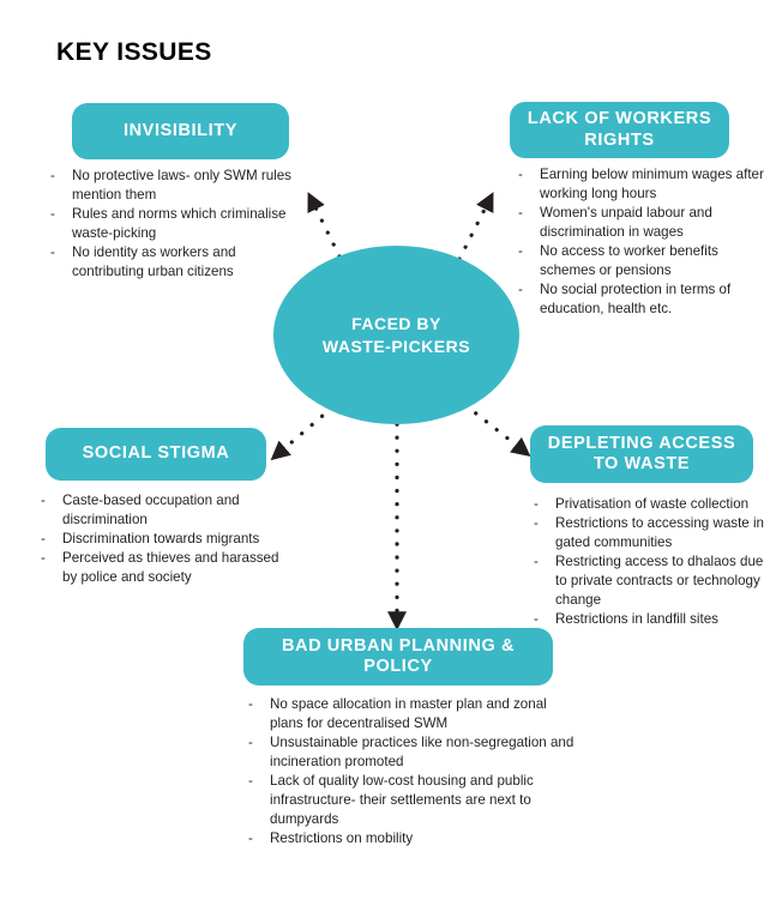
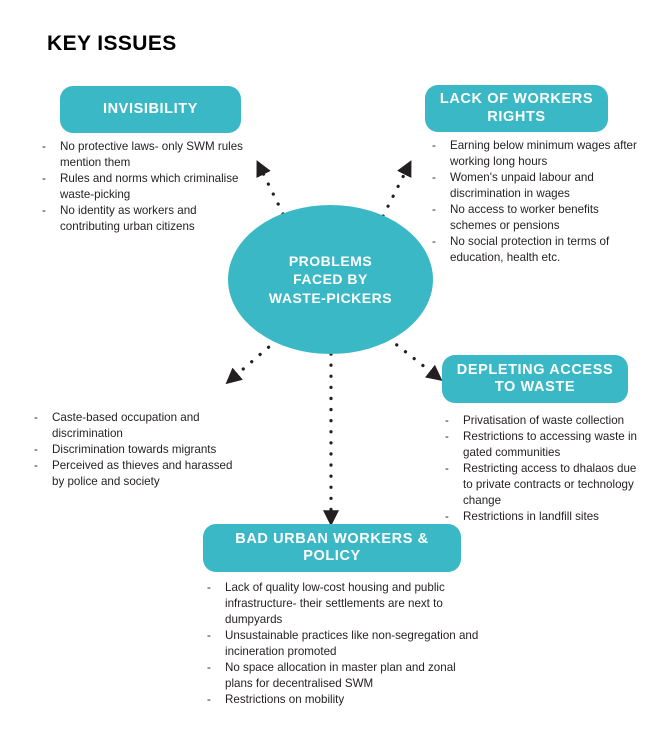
  KEY ISSUES
+ PROBLEMS
  FACED BY
  WASTE-PICKERS
  INVISIBILITY
  No protective laws- only SWM rules mention them
  Rules and norms which criminalise waste-picking
  No identity as workers and contributing urban citizens
  LACK OF WORKERS RIGHTS
  Earning below minimum wages after working long hours
  Women's unpaid labour and discrimination in wages
  No access to worker benefits schemes or pensions
  No social protection in terms of education, health etc.
- SOCIAL STIGMA
  Caste-based occupation and discrimination
  Discrimination towards migrants
  Perceived as thieves and harassed by police and society
  DEPLETING ACCESS TO WASTE
  Privatisation of waste collection
  Restrictions to accessing waste in gated communities
  Restricting access to dhalaos due to private contracts or technology change
  Restrictions in landfill sites
- BAD URBAN PLANNING & POLICY
+ BAD URBAN WORKERS & POLICY
- No space allocation in master plan and zonal plans for decentralised SWM
+ Lack of quality low-cost housing and public infrastructure- their settlements are next to dumpyards
  Unsustainable practices like non-segregation and incineration promoted
- Lack of quality low-cost housing and public infrastructure- their settlements are next to dumpyards
+ No space allocation in master plan and zonal plans for decentralised SWM
  Restrictions on mobility
